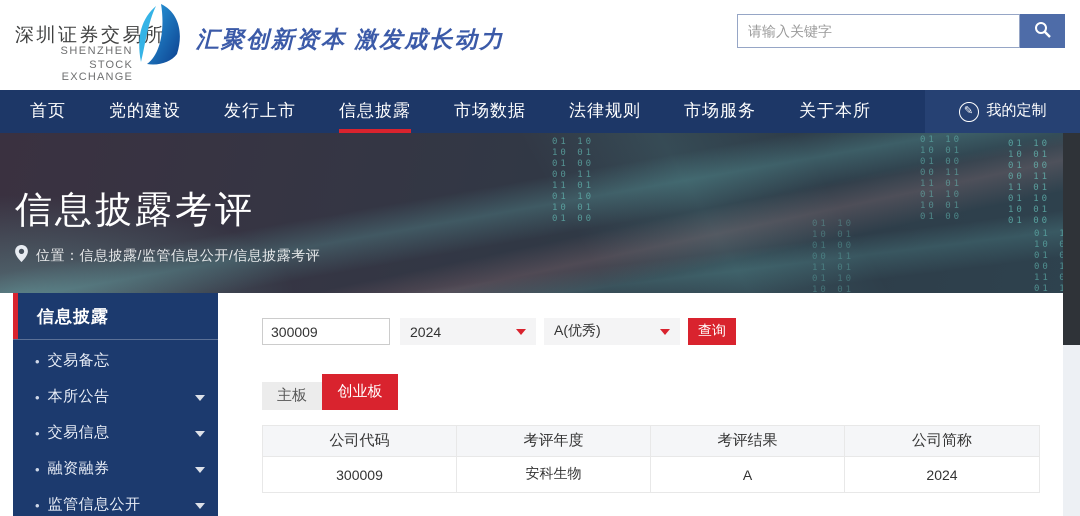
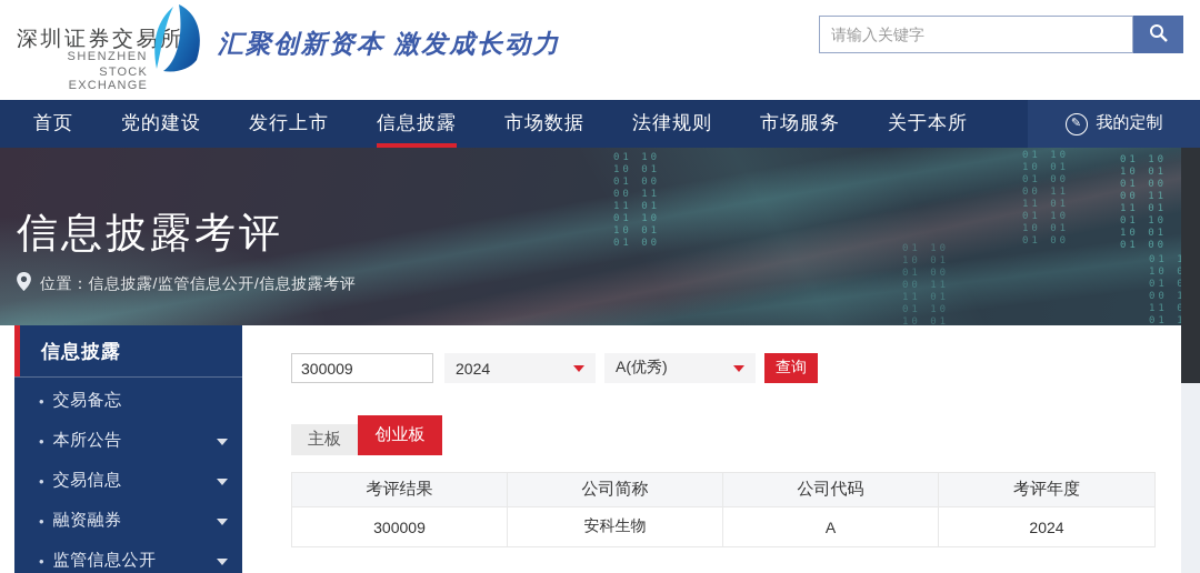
  深圳证券交易所
  SHENZHEN
  STOCK EXCHANGE
  汇聚创新资本 激发成长动力
  请输入关键字
  首页
  党的建设
  发行上市
  信息披露
  市场数据
  法律规则
  市场服务
  关于本所
  ✎
  我的定制
  01 10
  10 01
  01 00
  00 11
  11 01
  01 10
  10 01
  01 00
  01 10
  10 01
  01 00
  00 11
  11 01
  01 10
  10 01
  01 00
  01 10
  10 01
  01 00
  00 11
  11 01
  01 10
  10 01
  01 00
  01 10
  10 01
  01 00
  00 11
  11 01
  01 10
  10 01
  信息披露考评
  位置：信息披露/监管信息公开/信息披露考评
  信息披露
  •
  交易备忘
  •
  本所公告
  •
  交易信息
  •
  融资融券
  •
  监管信息公开
  300009
  2024
  A(优秀)
  查询
  主板
  创业板
- 公司代码
+ 考评结果
- 考评年度
+ 公司简称
- 考评结果
+ 公司代码
- 公司简称
+ 考评年度
  300009
  安科生物
  A
  2024
